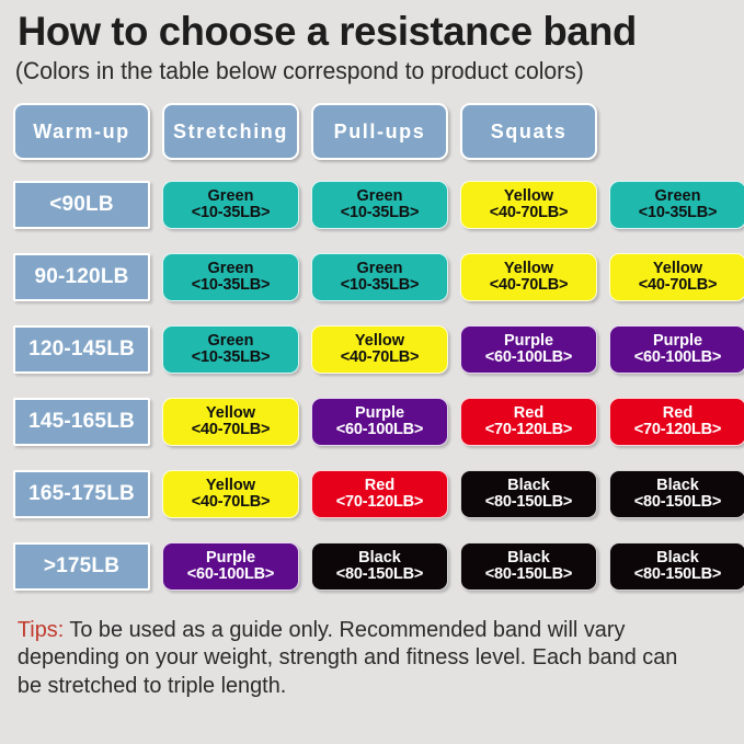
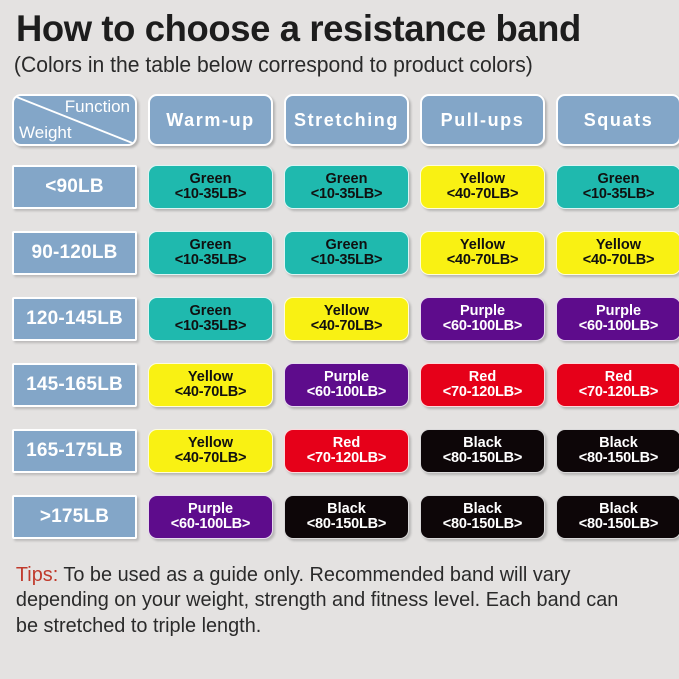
  How to choose a resistance band
  (Colors in the table below correspond to product colors)
+ Function
+ Weight
  Warm-up
  Stretching
  Pull-ups
  Squats
  <90LB
  Green
  <10-35LB>
  Green
  <10-35LB>
  Yellow
  <40-70LB>
  Green
  <10-35LB>
  90-120LB
  Green
  <10-35LB>
  Green
  <10-35LB>
  Yellow
  <40-70LB>
  Yellow
  <40-70LB>
  120-145LB
  Green
  <10-35LB>
  Yellow
  <40-70LB>
  Purple
  <60-100LB>
  Purple
  <60-100LB>
  145-165LB
  Yellow
  <40-70LB>
  Purple
  <60-100LB>
  Red
  <70-120LB>
  Red
  <70-120LB>
  165-175LB
  Yellow
  <40-70LB>
  Red
  <70-120LB>
  Black
  <80-150LB>
  Black
  <80-150LB>
  >175LB
  Purple
  <60-100LB>
  Black
  <80-150LB>
  Black
  <80-150LB>
  Black
  <80-150LB>
  Tips: To be used as a guide only. Recommended band will vary depending on your weight, strength and fitness level. Each band can be stretched to triple length.
